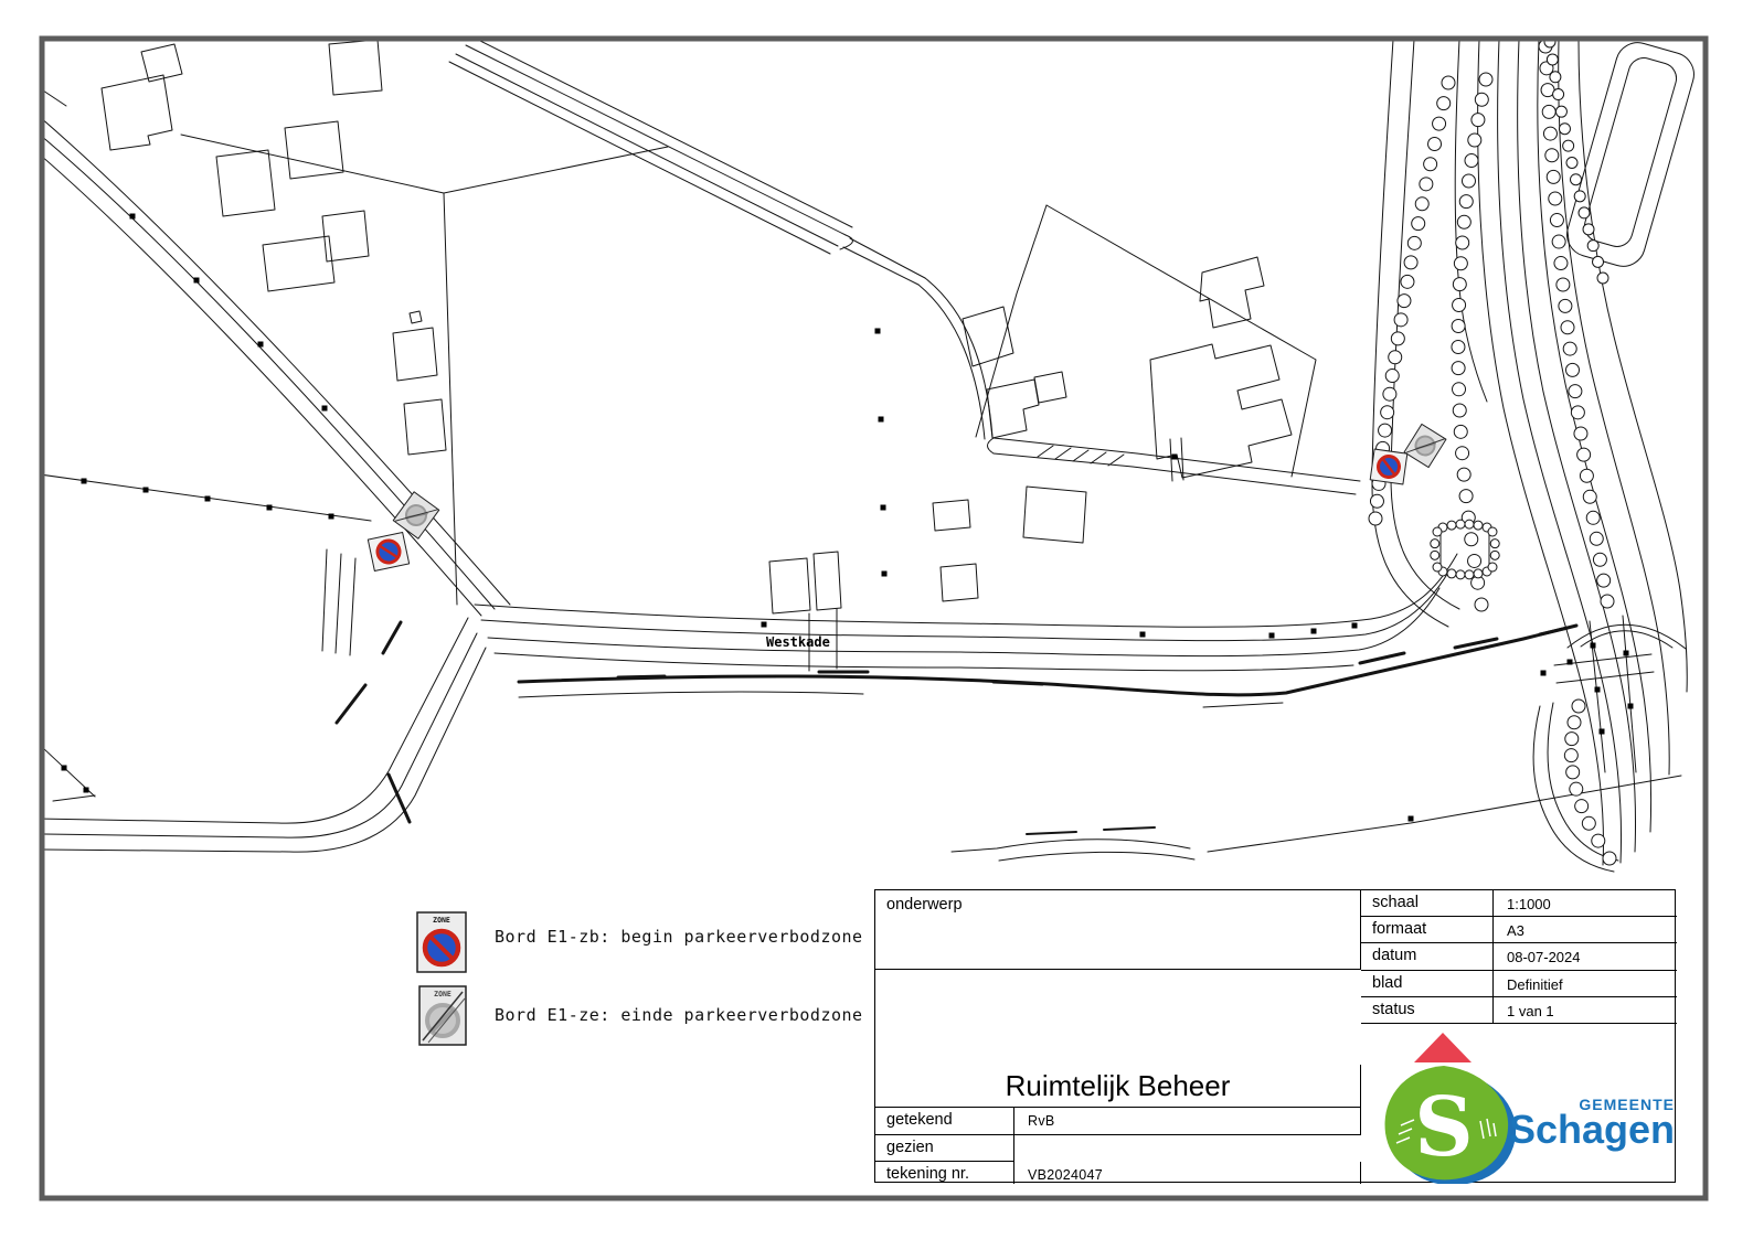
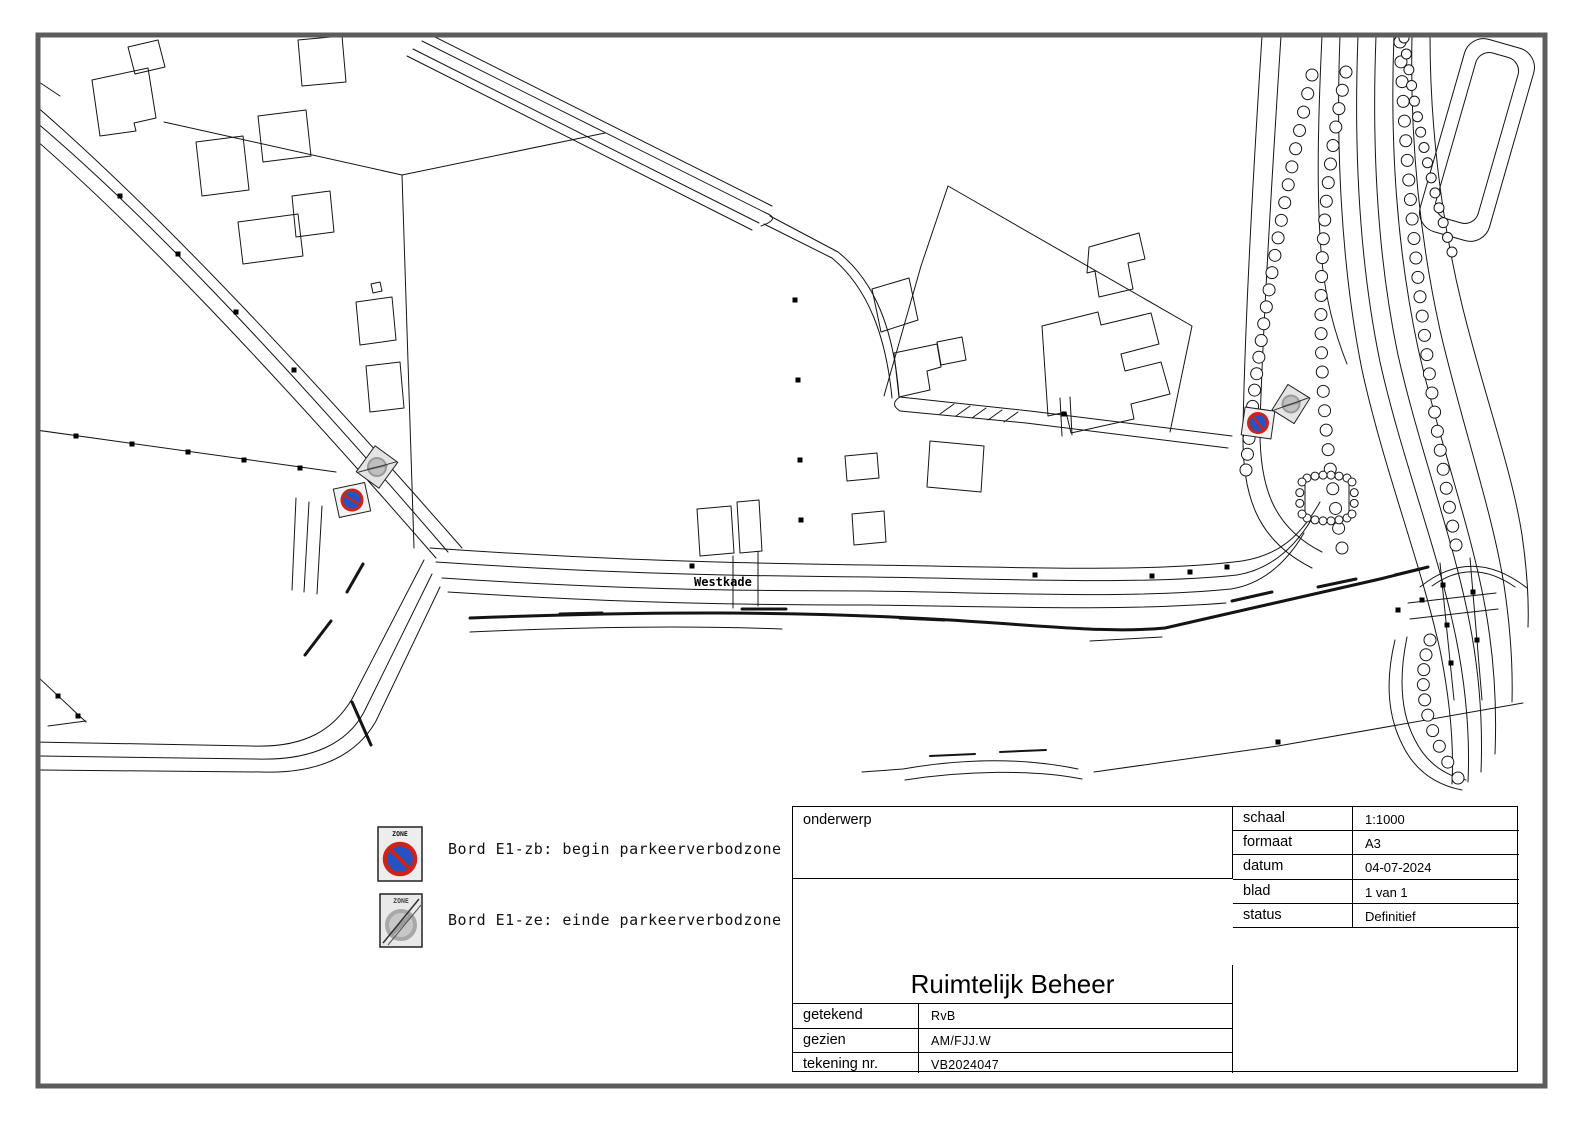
  Westkade
  ZONE
  Bord E1-zb: begin parkeerverbodzone
  ZONE
  Bord E1-ze: einde parkeerverbodzone
  onderwerp
  Ruimtelijk Beheer
  getekend
  RvB
  gezien
+ AM/FJJ.W
  tekening nr.
  VB2024047
  schaal
  1:1000
  formaat
  A3
  datum
- 08-07-2024
+ 04-07-2024
  blad
- Definitief
+ 1 van 1
  status
- 1 van 1
+ Definitief
- S
- GEMEENTE
- Schagen
